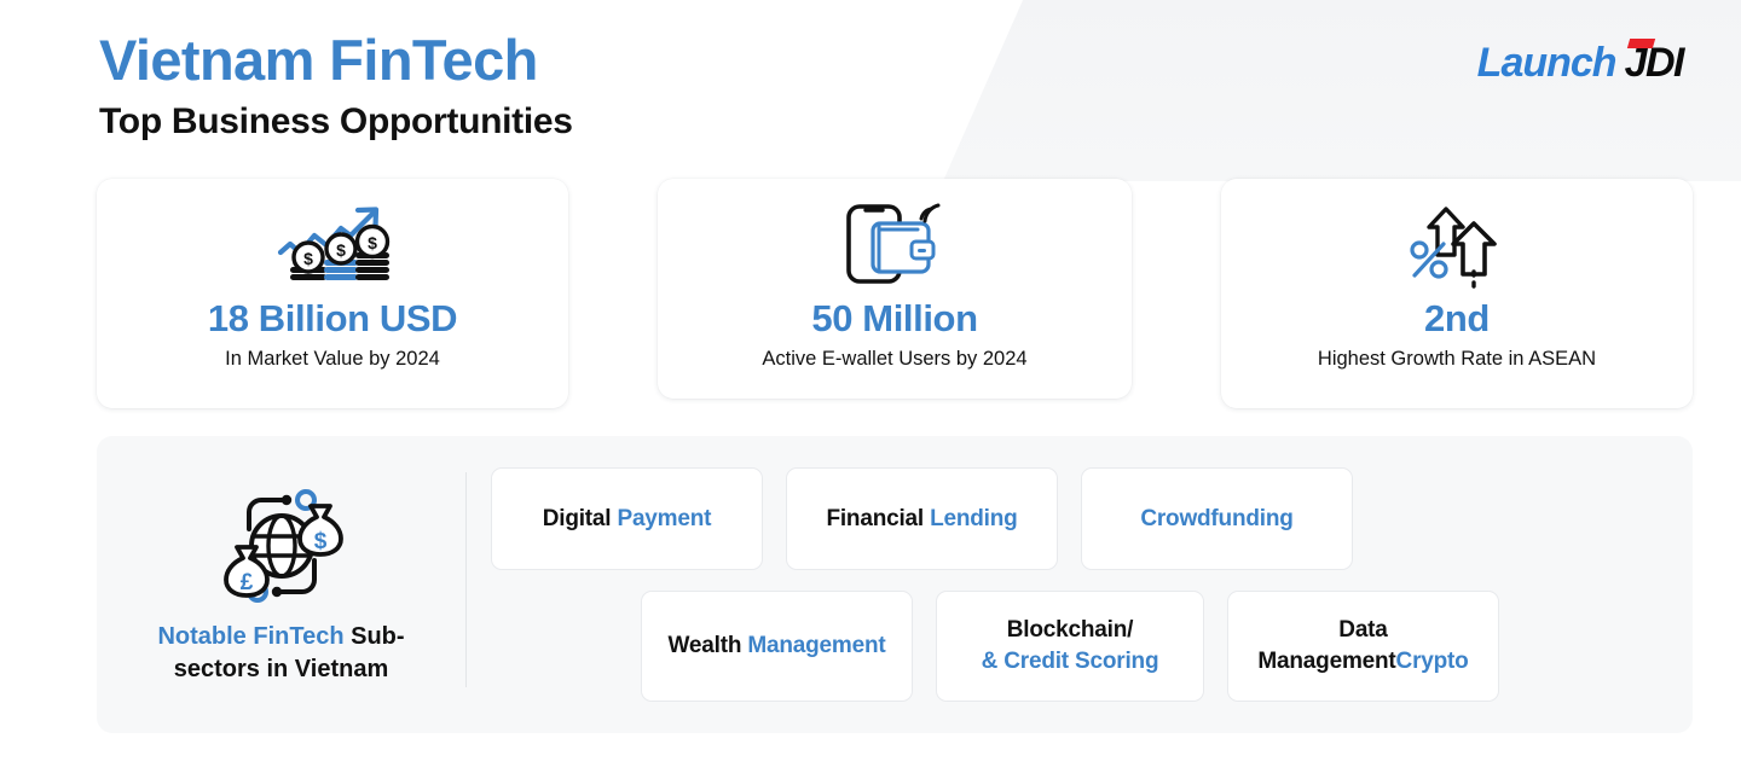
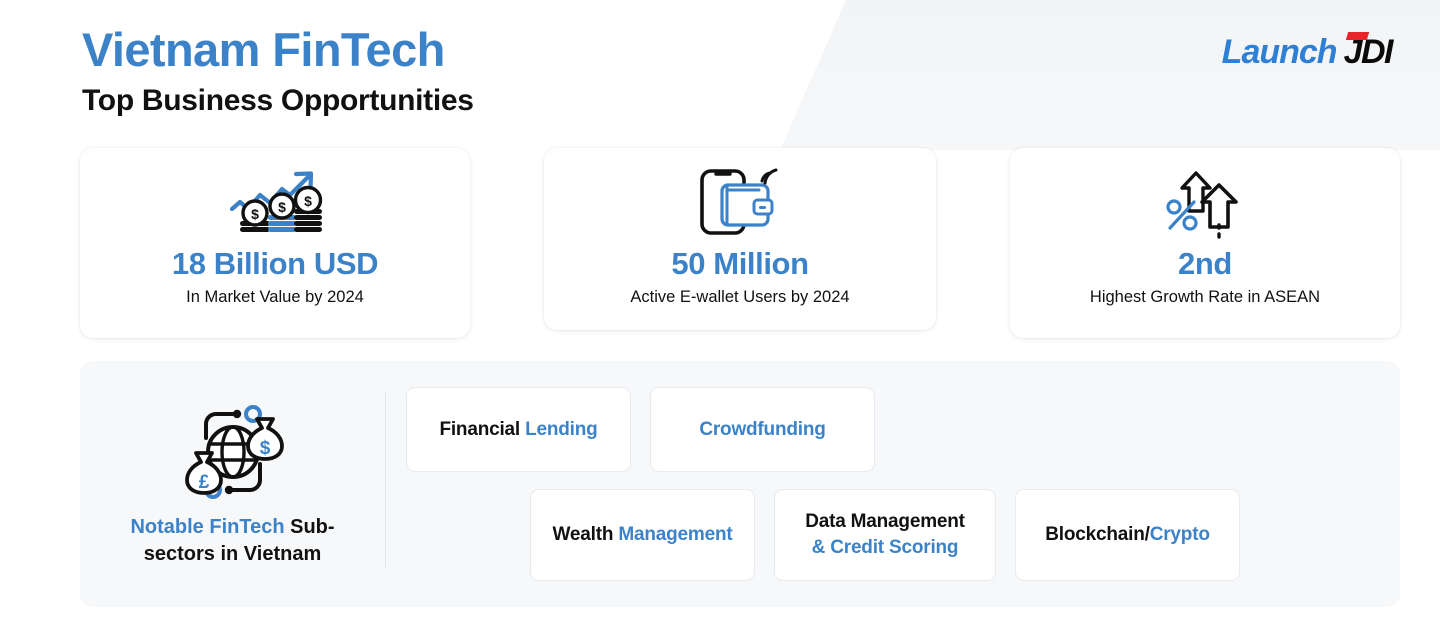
  Vietnam FinTech
  Top Business Opportunities
  Launch
  JDI
  $
  $
  $
  18 Billion USD
  In Market Value by 2024
  50 Million
  Active E-wallet Users by 2024
  2nd
  Highest Growth Rate in ASEAN
  $
  £
  Notable FinTech Sub-sectors in Vietnam
- Digital Payment
  Financial Lending
  Crowdfunding
  Wealth Management
- Blockchain/
+ Data Management
  & Credit Scoring
- Data ManagementCrypto
+ Blockchain/Crypto
